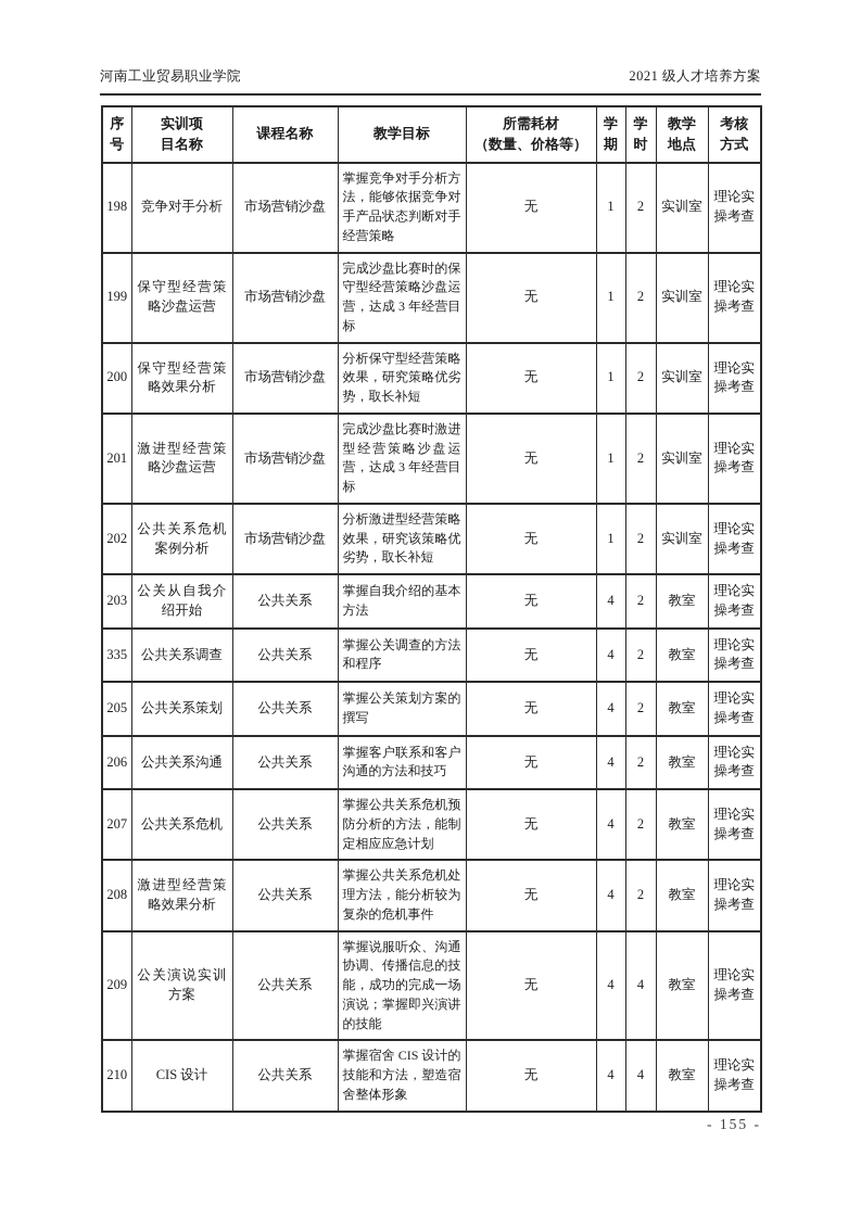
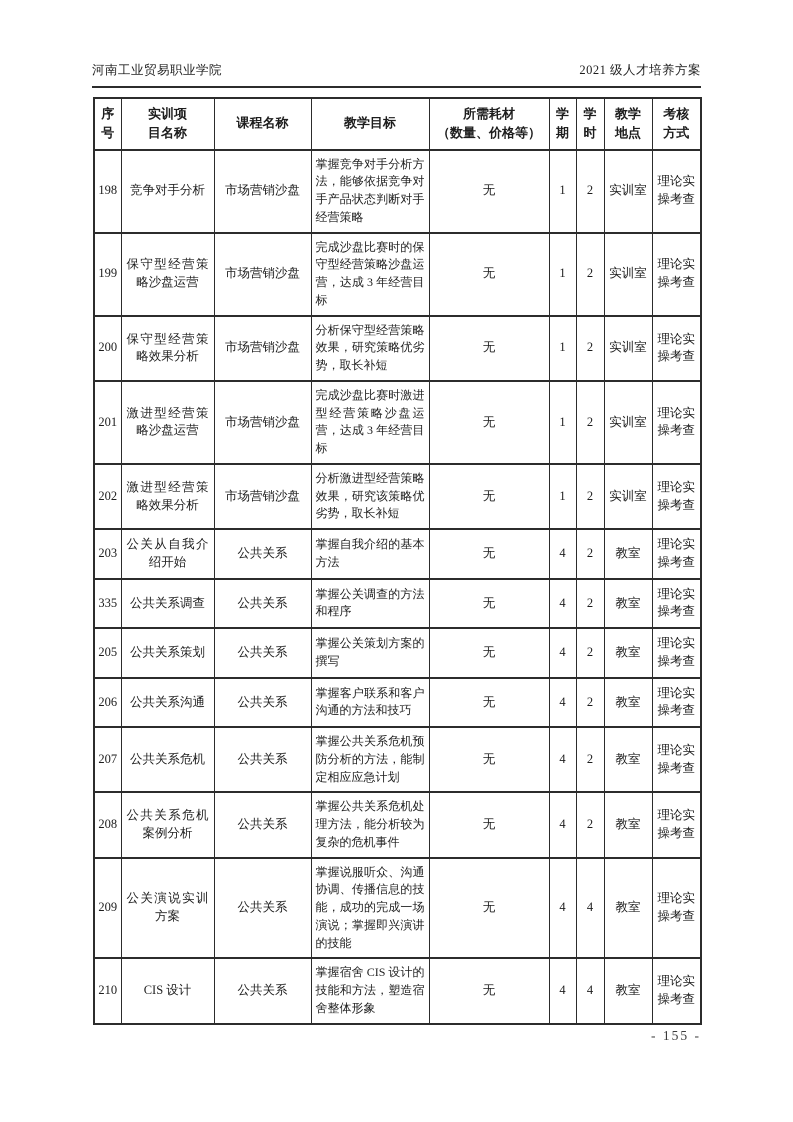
  河南工业贸易职业学院
  2021 级人才培养方案
  序 号	实训项 目名称	课程名称	教学目标	所需耗材 （数量、价格等）	学 期	学 时	教学 地点	考核 方式
  198	竞争对手分析	市场营销沙盘	掌握竞争对手分析方法，能够依据竞争对手产品状态判断对手经营策略	无	1	2	实训室	理论实操考查
  199	保守型经营策略沙盘运营	市场营销沙盘	完成沙盘比赛时的保守型经营策略沙盘运营，达成 3 年经营目标	无	1	2	实训室	理论实操考查
  200	保守型经营策略效果分析	市场营销沙盘	分析保守型经营策略效果，研究策略优劣势，取长补短	无	1	2	实训室	理论实操考查
  201	激进型经营策略沙盘运营	市场营销沙盘	完成沙盘比赛时激进型经营策略沙盘运营，达成 3 年经营目标	无	1	2	实训室	理论实操考查
- 202	公共关系危机案例分析	市场营销沙盘	分析激进型经营策略效果，研究该策略优劣势，取长补短	无	1	2	实训室	理论实操考查
+ 202	激进型经营策略效果分析	市场营销沙盘	分析激进型经营策略效果，研究该策略优劣势，取长补短	无	1	2	实训室	理论实操考查
  203	公关从自我介绍开始	公共关系	掌握自我介绍的基本方法	无	4	2	教室	理论实操考查
  335	公共关系调查	公共关系	掌握公关调查的方法和程序	无	4	2	教室	理论实操考查
  205	公共关系策划	公共关系	掌握公关策划方案的撰写	无	4	2	教室	理论实操考查
  206	公共关系沟通	公共关系	掌握客户联系和客户沟通的方法和技巧	无	4	2	教室	理论实操考查
  207	公共关系危机	公共关系	掌握公共关系危机预防分析的方法，能制定相应应急计划	无	4	2	教室	理论实操考查
- 208	激进型经营策略效果分析	公共关系	掌握公共关系危机处理方法，能分析较为复杂的危机事件	无	4	2	教室	理论实操考查
+ 208	公共关系危机案例分析	公共关系	掌握公共关系危机处理方法，能分析较为复杂的危机事件	无	4	2	教室	理论实操考查
  209	公关演说实训方案	公共关系	掌握说服听众、沟通协调、传播信息的技能，成功的完成一场演说；掌握即兴演讲的技能	无	4	4	教室	理论实操考查
  210	CIS 设计	公共关系	掌握宿舍 CIS 设计的技能和方法，塑造宿舍整体形象	无	4	4	教室	理论实操考查
  - 155 -
